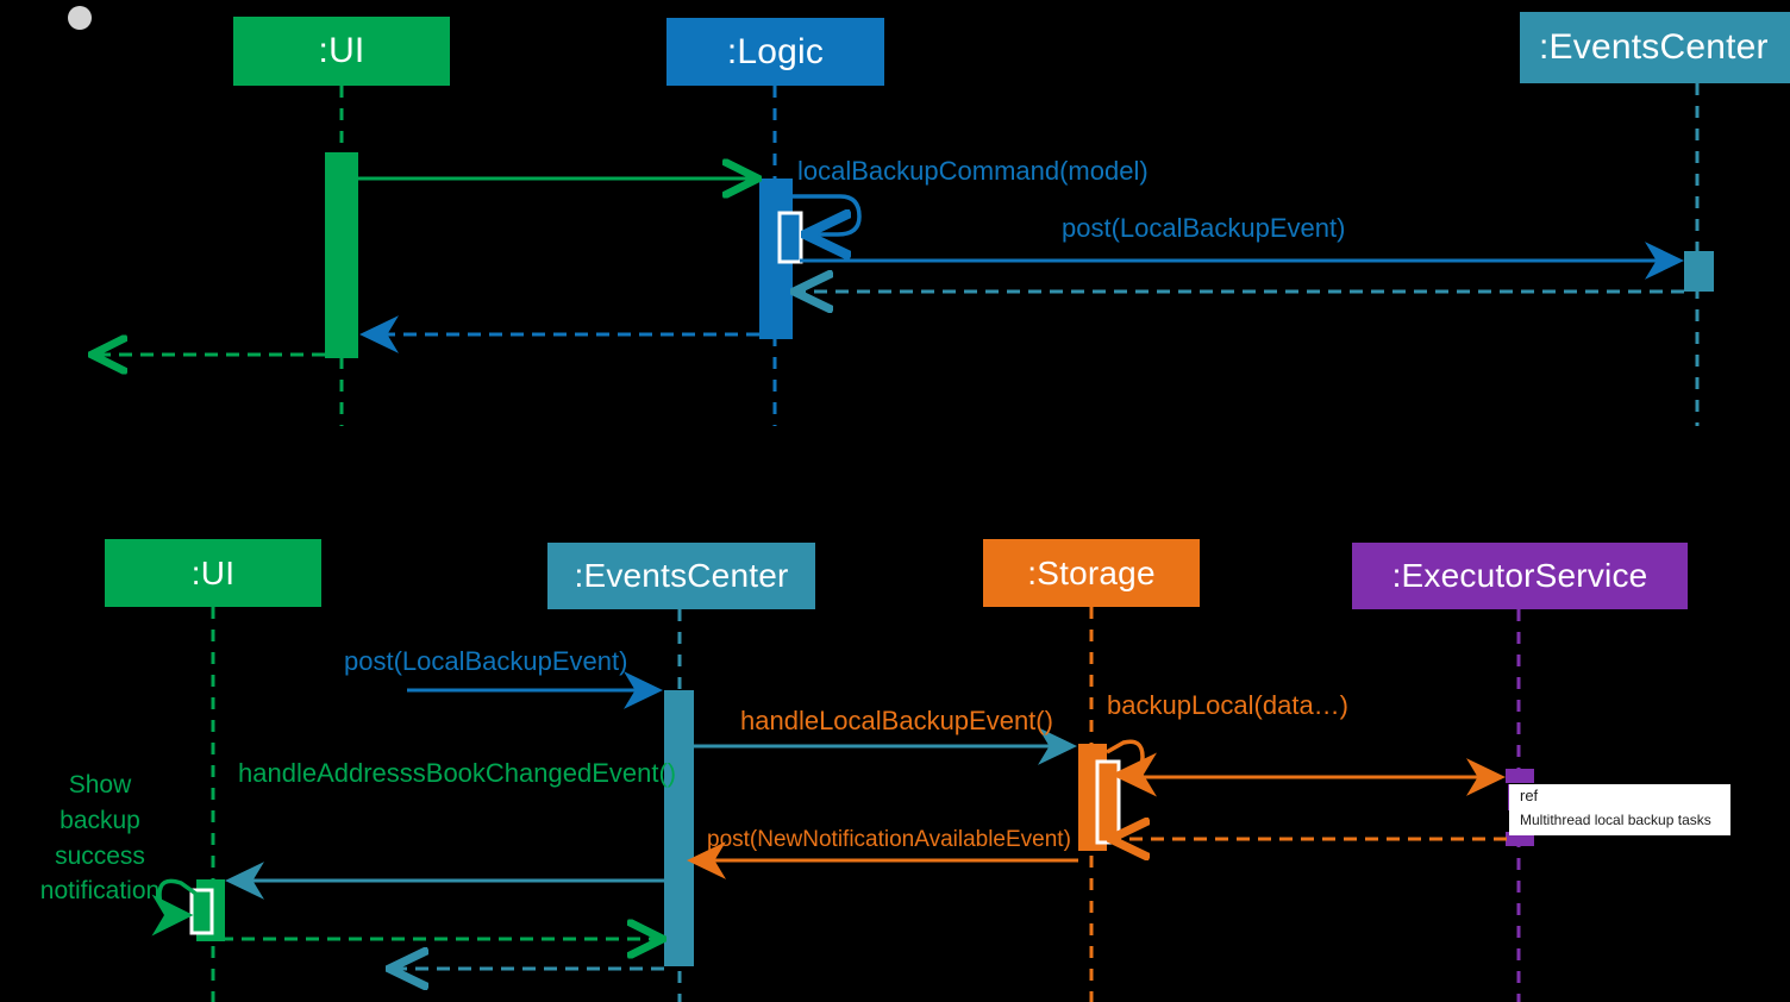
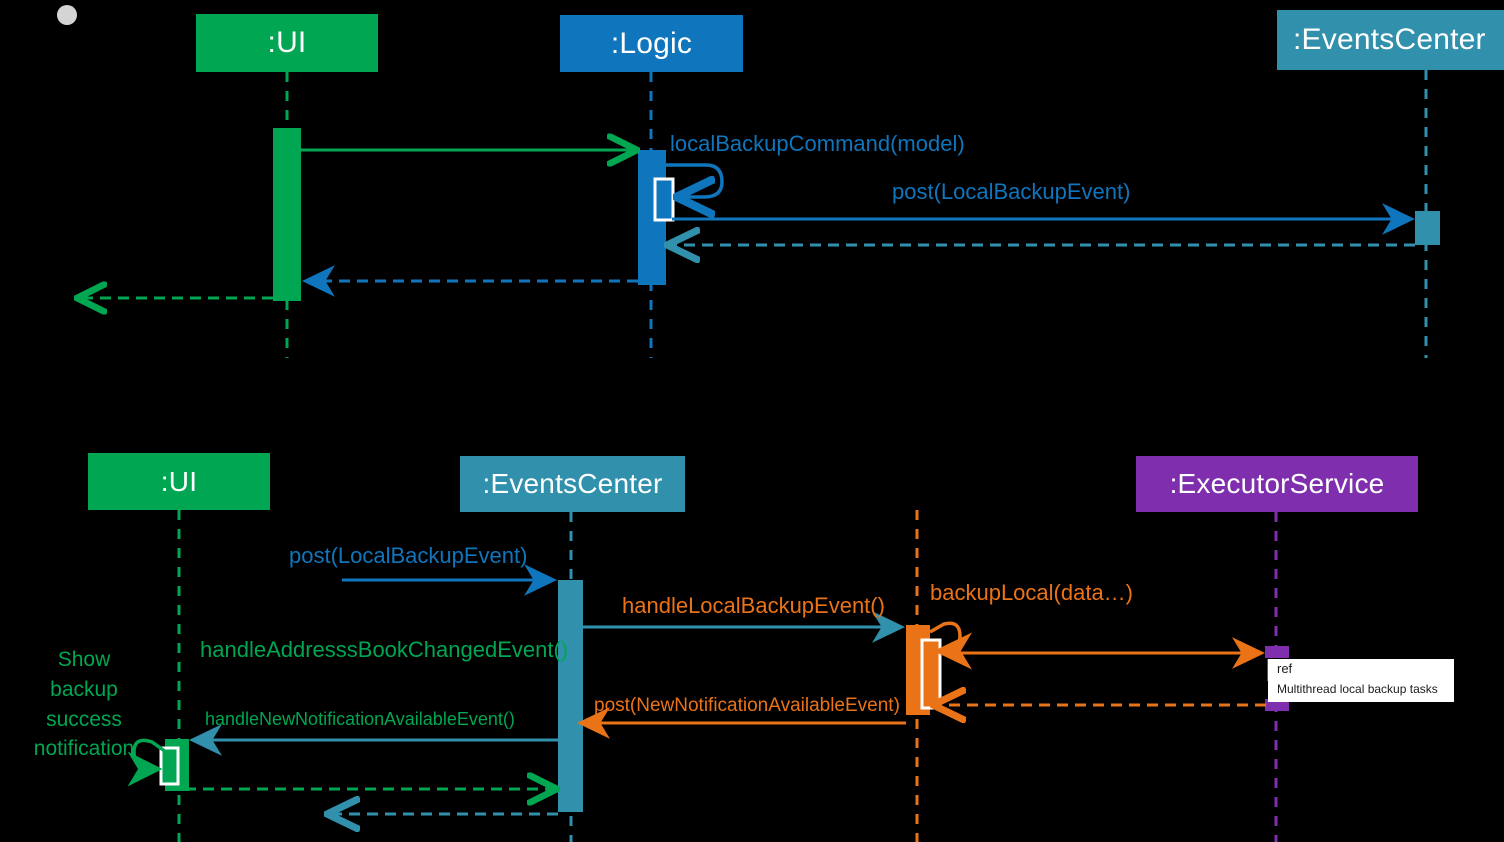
  :UI
  :Logic
  :EventsCenter
  localBackupCommand(model)
  post(LocalBackupEvent)
  :UI
  :EventsCenter
- :Storage
  :ExecutorService
  post(LocalBackupEvent)
  handleLocalBackupEvent()
  backupLocal(data…)
  handleAddresssBookChangedEvent()
  post(NewNotificationAvailableEvent)
+ handleNewNotificationAvailableEvent()
  Show backup success notification
  ref
  Multithread local backup tasks
